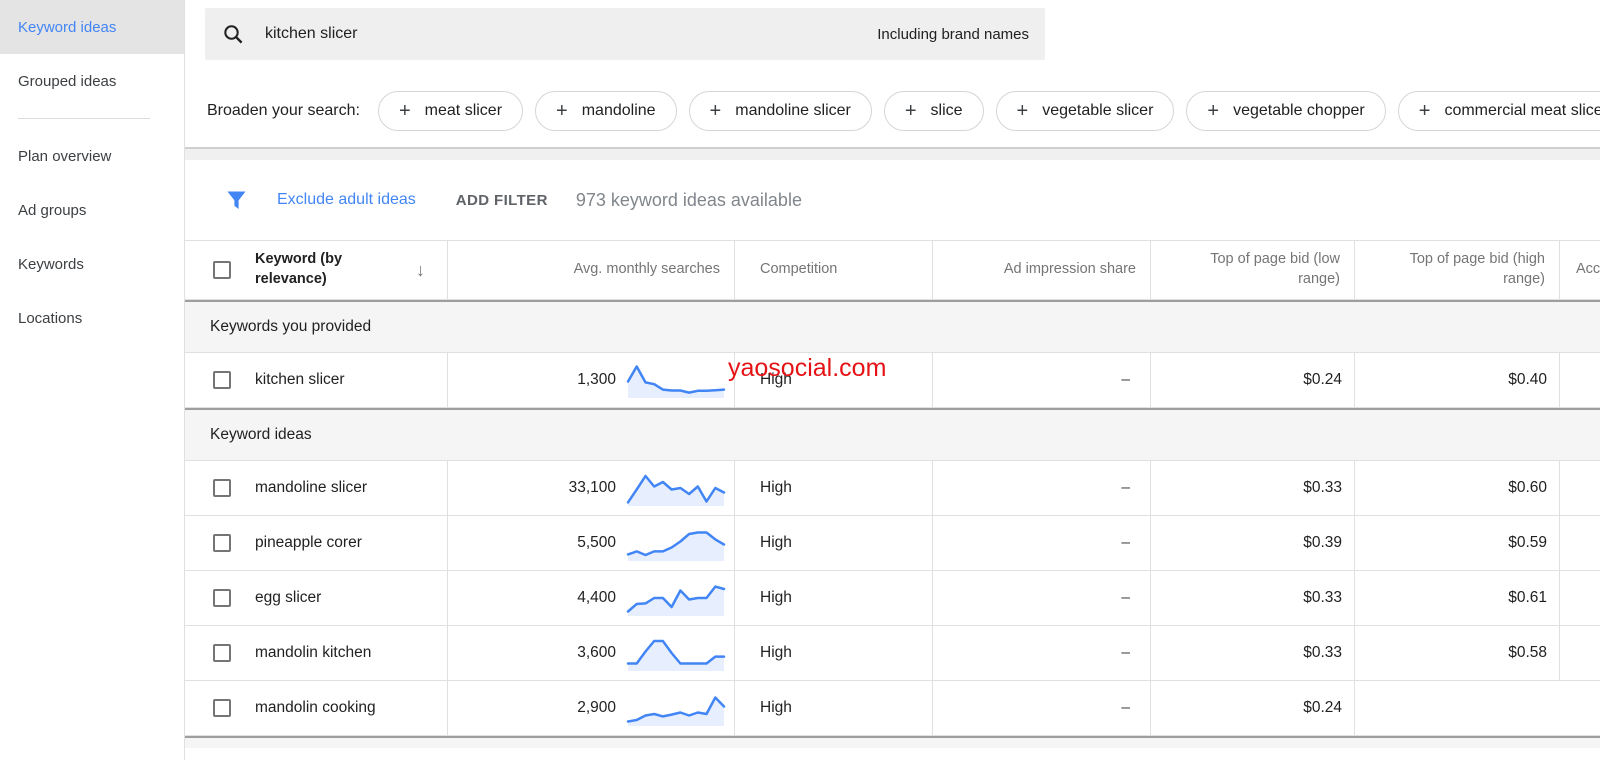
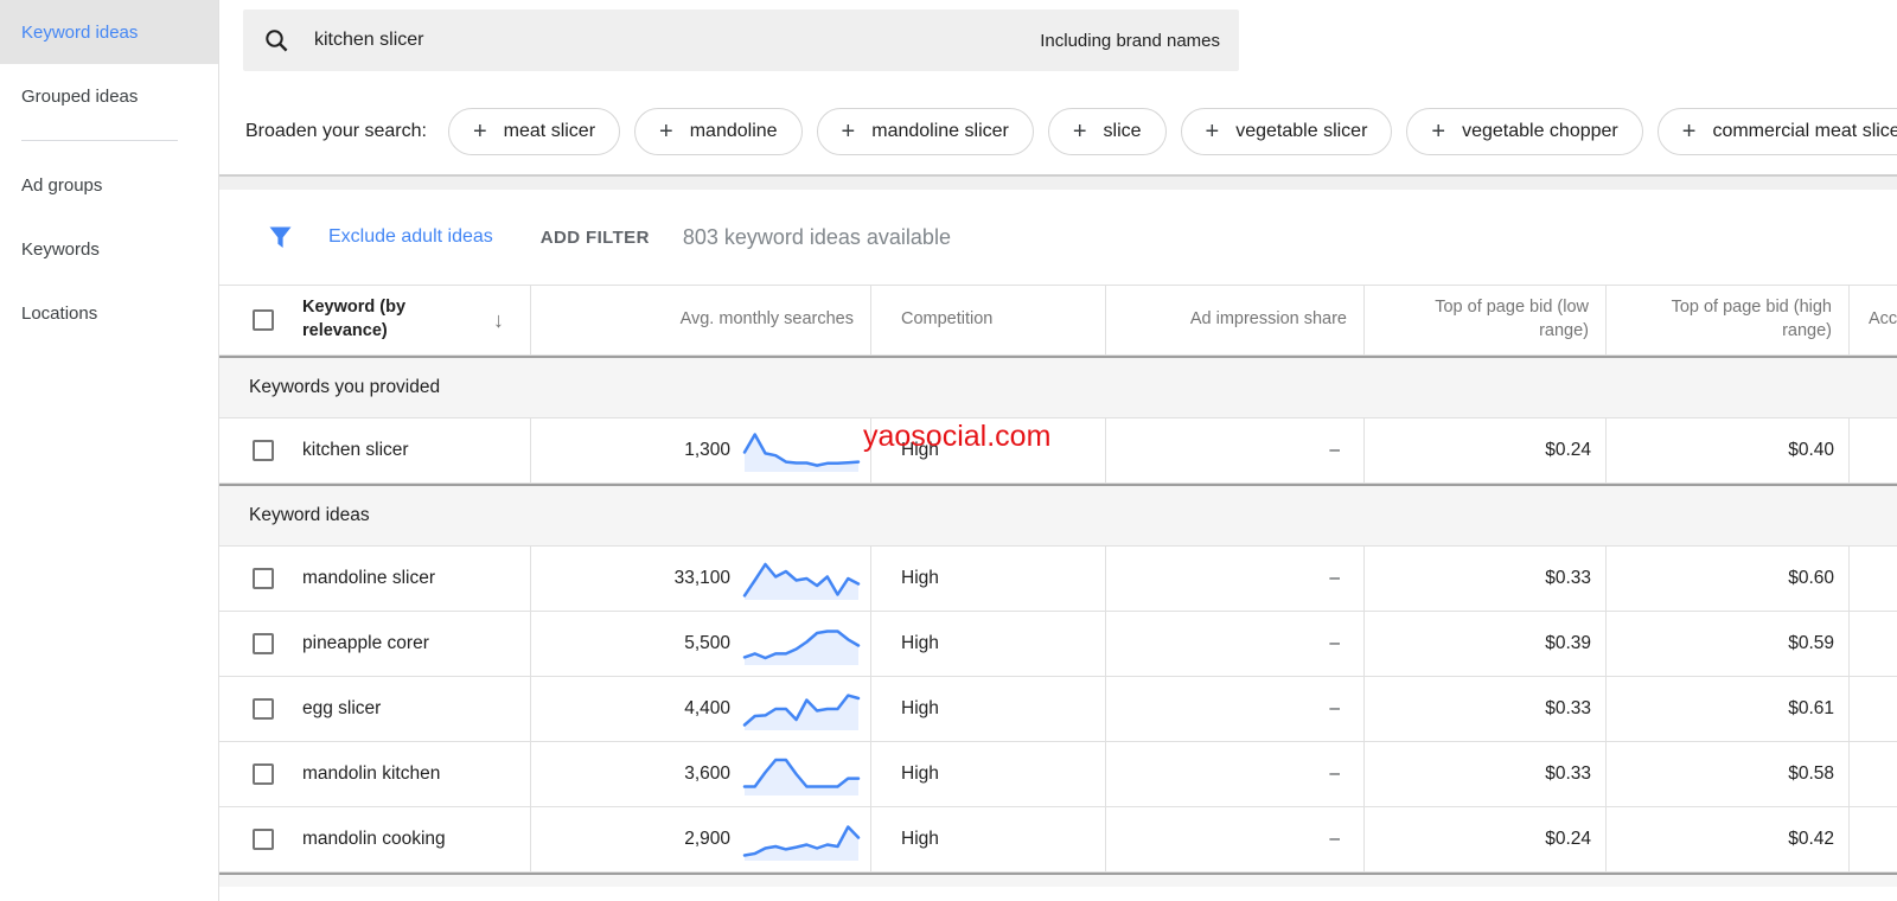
  Keyword ideas
  Grouped ideas
- Plan overview
  Ad groups
  Keywords
  Locations
  kitchen slicer
  Including brand names
  Broaden your search:
  +
  meat slicer
  +
  mandoline
  +
  mandoline slicer
  +
  slice
  +
  vegetable slicer
  +
  vegetable chopper
  +
  commercial meat slice
  Exclude adult ideas
  ADD FILTER
- 973 keyword ideas available
+ 803 keyword ideas available
  Keyword (by relevance)
  ↓
  Avg. monthly searches
  Competition
  Ad impression share
  Top of page bid (low range)
  Top of page bid (high range)
  Acc
  Keywords you provided
  kitchen slicer
  1,300
  High
  –
  $0.24
  $0.40
  Keyword ideas
  mandoline slicer
  33,100
  High
  –
  $0.33
  $0.60
  pineapple corer
  5,500
  High
  –
  $0.39
  $0.59
  egg slicer
  4,400
  High
  –
  $0.33
  $0.61
  mandolin kitchen
  3,600
  High
  –
  $0.33
  $0.58
  mandolin cooking
  2,900
  High
  –
  $0.24
+ $0.42
  yaosocial.com
